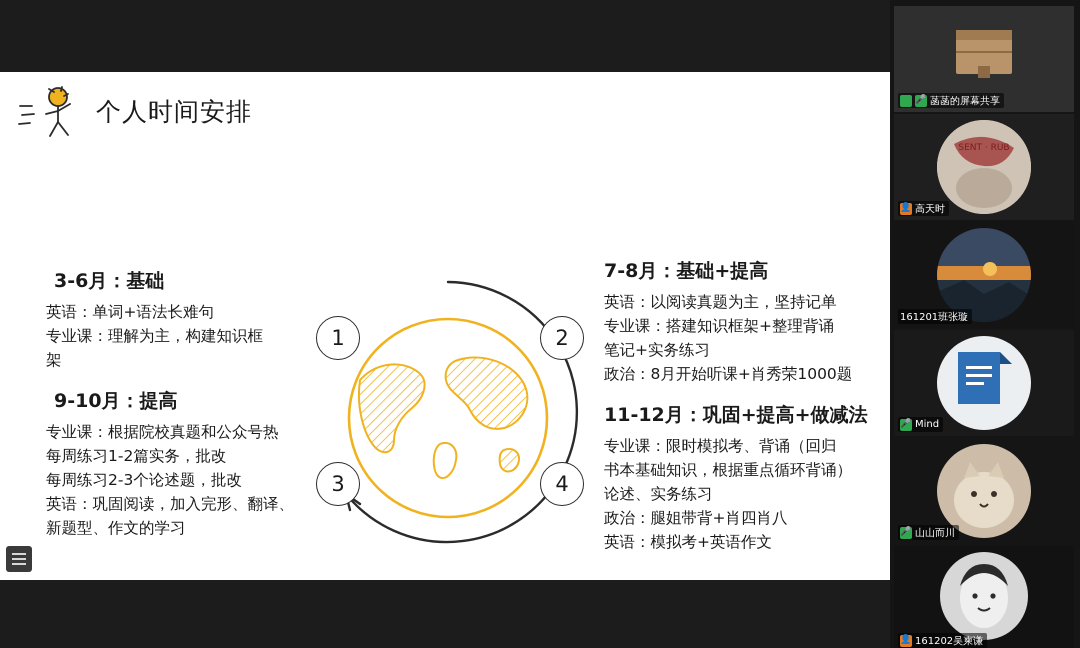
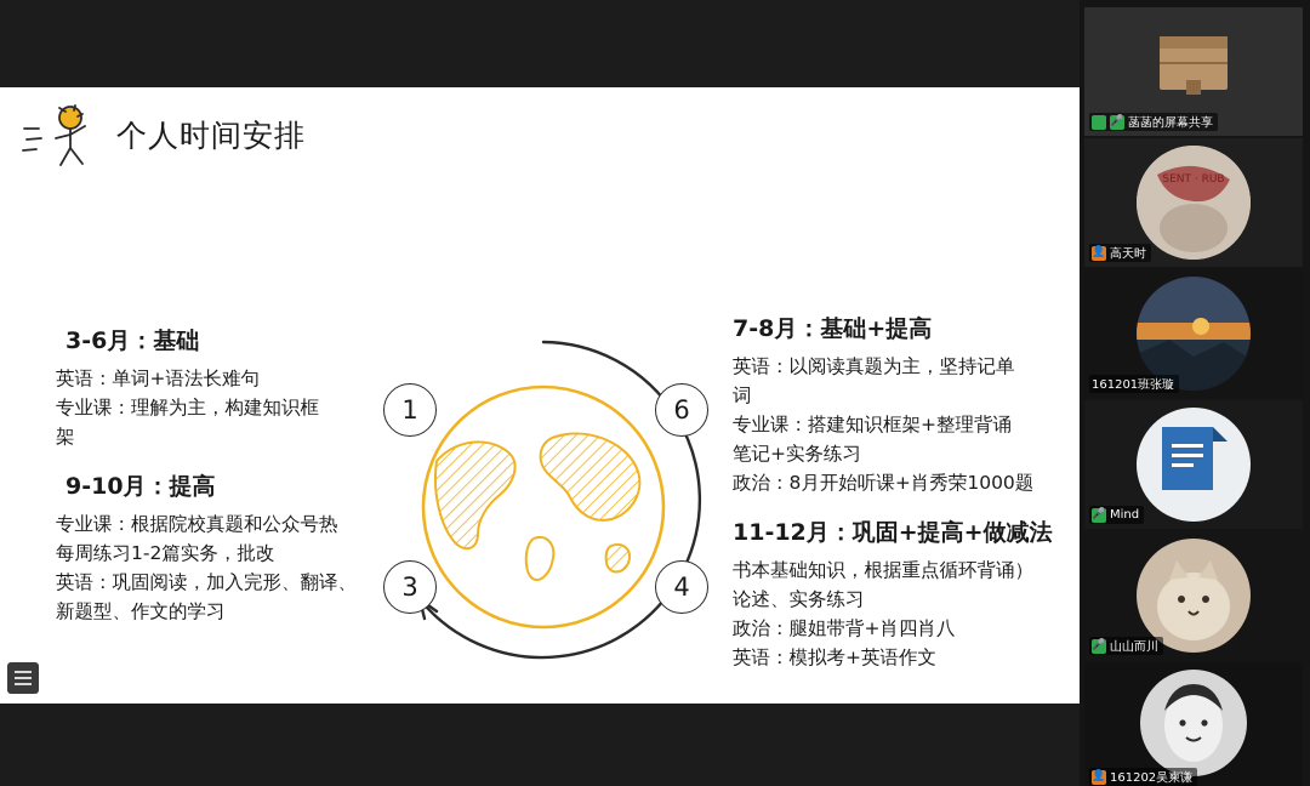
  个人时间安排
  3-6月：基础
  英语：单词+语法长难句
  专业课：理解为主，构建知识框
  架
  9-10月：提高
  专业课：根据院校真题和公众号热
  每周练习1-2篇实务，批改
- 每周练习2-3个论述题，批改
  英语：巩固阅读，加入完形、翻译、
  新题型、作文的学习
  1
- 2
+ 6
  3
  4
  7-8月：基础+提高
  英语：以阅读真题为主，坚持记单
+ 词
  专业课：搭建知识框架+整理背诵
  笔记+实务练习
  政治：8月开始听课+肖秀荣1000题
  11-12月：巩固+提高+做减法
- 专业课：限时模拟考、背诵（回归
  书本基础知识，根据重点循环背诵）
  论述、实务练习
  政治：腿姐带背+肖四肖八
  英语：模拟考+英语作文
  🎤
  菡菡的屏幕共享
  SENT · RUB
  👤
  高天时
  161201班张璇
  🎤
  Mind
  🎤
  山山而川
  👤
  161202吴柬谦
